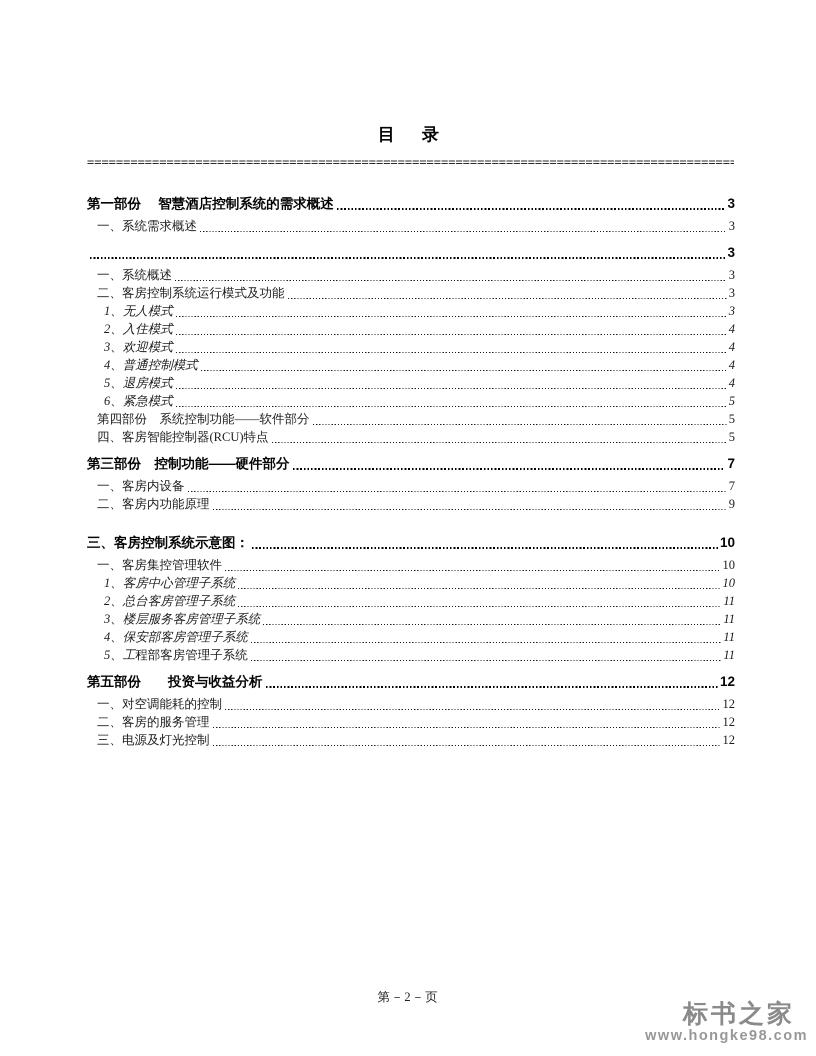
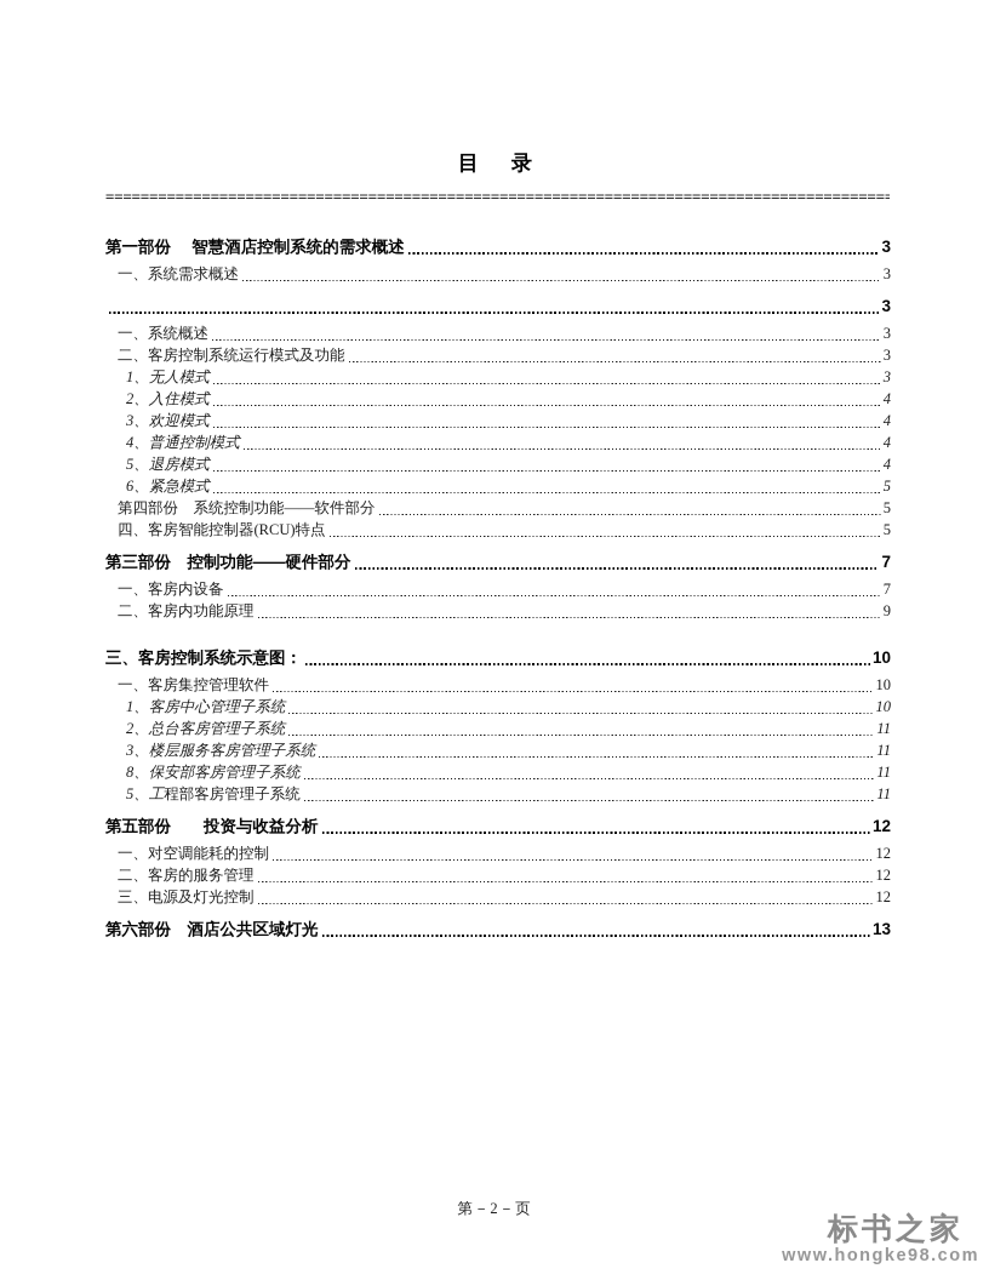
  目 录
  第一部份 智慧酒店控制系统的需求概述
  3
  一、系统需求概述
  3
  3
  一、系统概述
  3
  二、客房控制系统运行模式及功能
  3
  1、无人模式
  3
  2、入住模式
  4
  3、欢迎模式
  4
  4、普通控制模式
  4
  5、退房模式
  4
  6、紧急模式
  5
  第四部份 系统控制功能——软件部分
  5
  四、客房智能控制器(RCU)特点
  5
  第三部份 控制功能——硬件部分
  7
  一、客房内设备
  7
  二、客房内功能原理
  9
  三、客房控制系统示意图：
  10
  一、客房集控管理软件
  10
  1、客房中心管理子系统
  10
  2、总台客房管理子系统
  11
  3、楼层服务客房管理子系统
  11
- 4、保安部客房管理子系统
+ 8、保安部客房管理子系统
  11
  5、工
  程部客房管理子系统
  11
  第五部份 投资与收益分析
  12
  一、对空调能耗的控制
  12
  二、客房的服务管理
  12
  三、电源及灯光控制
  12
+ 第六部份 酒店公共区域灯光
+ 13
  第－2－页
  标书之家
  www.hongke98.com
